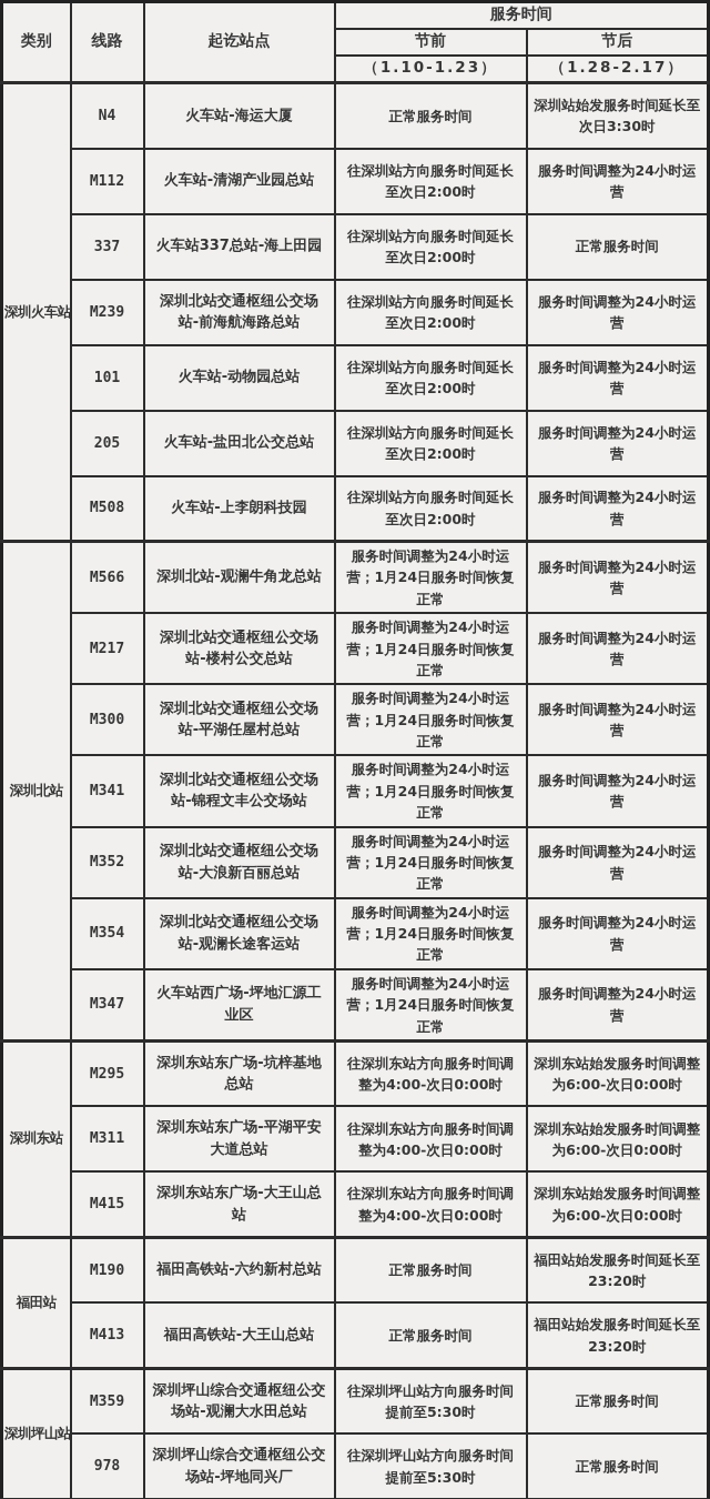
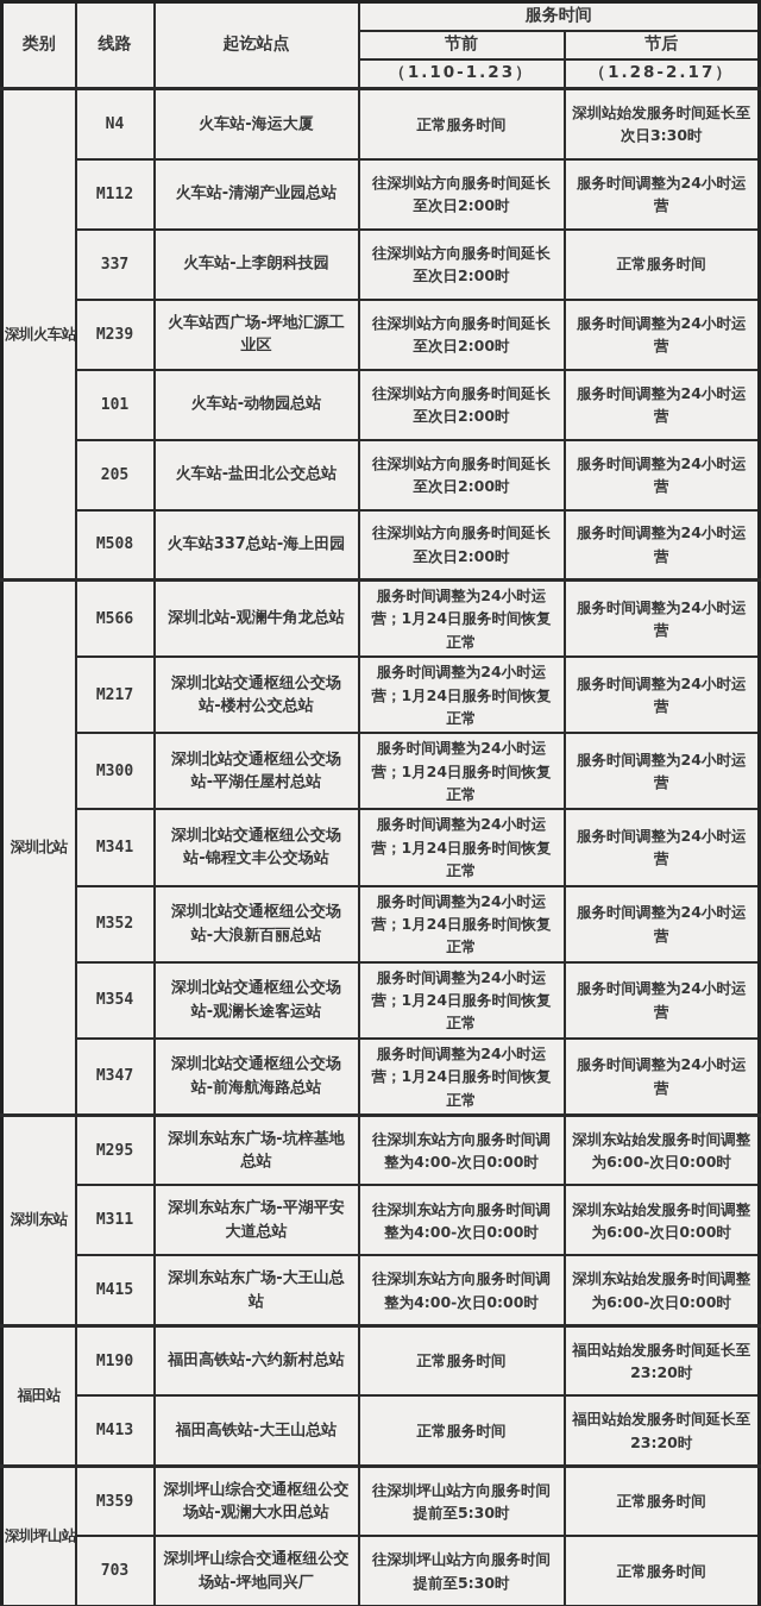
  类别	线路	起讫站点	服务时间
  节前	节后
  （1.10-1.23）	（1.28-2.17）
  深圳火车站	N4	火车站-海运大厦	正常服务时间	深圳站始发服务时间延长至次日3:30时
  M112	火车站-清湖产业园总站	往深圳站方向服务时间延长至次日2:00时	服务时间调整为24小时运营
- 337	火车站337总站-海上田园	往深圳站方向服务时间延长至次日2:00时	正常服务时间
+ 337	火车站-上李朗科技园	往深圳站方向服务时间延长至次日2:00时	正常服务时间
- M239	深圳北站交通枢纽公交场站-前海航海路总站	往深圳站方向服务时间延长至次日2:00时	服务时间调整为24小时运营
+ M239	火车站西广场-坪地汇源工业区	往深圳站方向服务时间延长至次日2:00时	服务时间调整为24小时运营
  101	火车站-动物园总站	往深圳站方向服务时间延长至次日2:00时	服务时间调整为24小时运营
  205	火车站-盐田北公交总站	往深圳站方向服务时间延长至次日2:00时	服务时间调整为24小时运营
- M508	火车站-上李朗科技园	往深圳站方向服务时间延长至次日2:00时	服务时间调整为24小时运营
+ M508	火车站337总站-海上田园	往深圳站方向服务时间延长至次日2:00时	服务时间调整为24小时运营
  深圳北站	M566	深圳北站-观澜牛角龙总站	服务时间调整为24小时运营；1月24日服务时间恢复正常	服务时间调整为24小时运营
  M217	深圳北站交通枢纽公交场站-楼村公交总站	服务时间调整为24小时运营；1月24日服务时间恢复正常	服务时间调整为24小时运营
  M300	深圳北站交通枢纽公交场站-平湖任屋村总站	服务时间调整为24小时运营；1月24日服务时间恢复正常	服务时间调整为24小时运营
  M341	深圳北站交通枢纽公交场站-锦程文丰公交场站	服务时间调整为24小时运营；1月24日服务时间恢复正常	服务时间调整为24小时运营
  M352	深圳北站交通枢纽公交场站-大浪新百丽总站	服务时间调整为24小时运营；1月24日服务时间恢复正常	服务时间调整为24小时运营
  M354	深圳北站交通枢纽公交场站-观澜长途客运站	服务时间调整为24小时运营；1月24日服务时间恢复正常	服务时间调整为24小时运营
- M347	火车站西广场-坪地汇源工业区	服务时间调整为24小时运营；1月24日服务时间恢复正常	服务时间调整为24小时运营
+ M347	深圳北站交通枢纽公交场站-前海航海路总站	服务时间调整为24小时运营；1月24日服务时间恢复正常	服务时间调整为24小时运营
  深圳东站	M295	深圳东站东广场-坑梓基地总站	往深圳东站方向服务时间调整为4:00-次日0:00时	深圳东站始发服务时间调整为6:00-次日0:00时
  M311	深圳东站东广场-平湖平安大道总站	往深圳东站方向服务时间调整为4:00-次日0:00时	深圳东站始发服务时间调整为6:00-次日0:00时
  M415	深圳东站东广场-大王山总站	往深圳东站方向服务时间调整为4:00-次日0:00时	深圳东站始发服务时间调整为6:00-次日0:00时
  福田站	M190	福田高铁站-六约新村总站	正常服务时间	福田站始发服务时间延长至23:20时
  M413	福田高铁站-大王山总站	正常服务时间	福田站始发服务时间延长至23:20时
  深圳坪山站	M359	深圳坪山综合交通枢纽公交场站-观澜大水田总站	往深圳坪山站方向服务时间提前至5:30时	正常服务时间
- 978	深圳坪山综合交通枢纽公交场站-坪地同兴厂	往深圳坪山站方向服务时间提前至5:30时	正常服务时间
+ 703	深圳坪山综合交通枢纽公交场站-坪地同兴厂	往深圳坪山站方向服务时间提前至5:30时	正常服务时间
